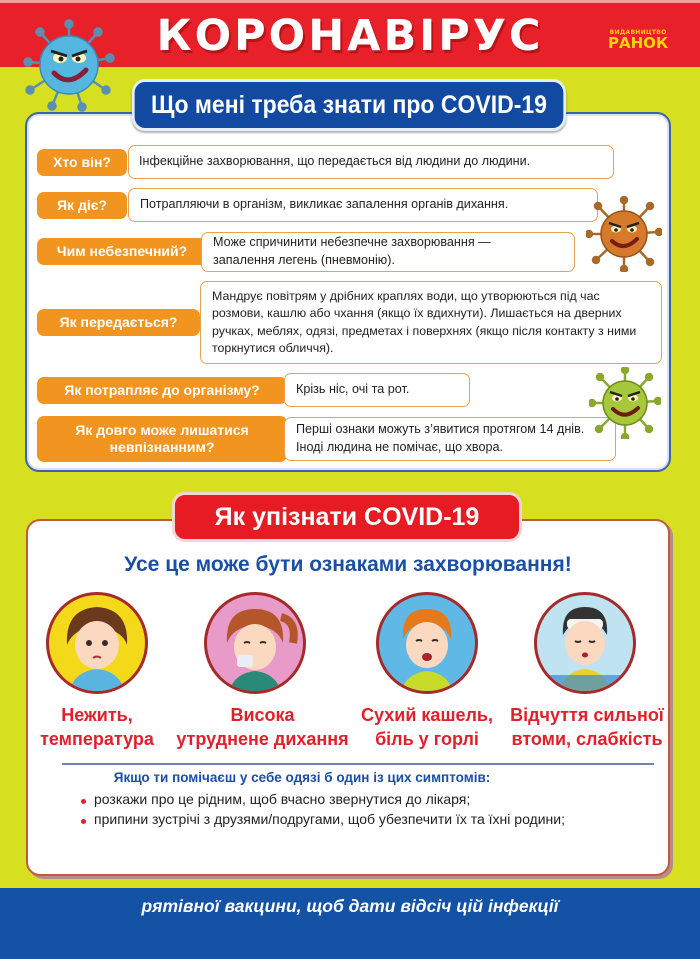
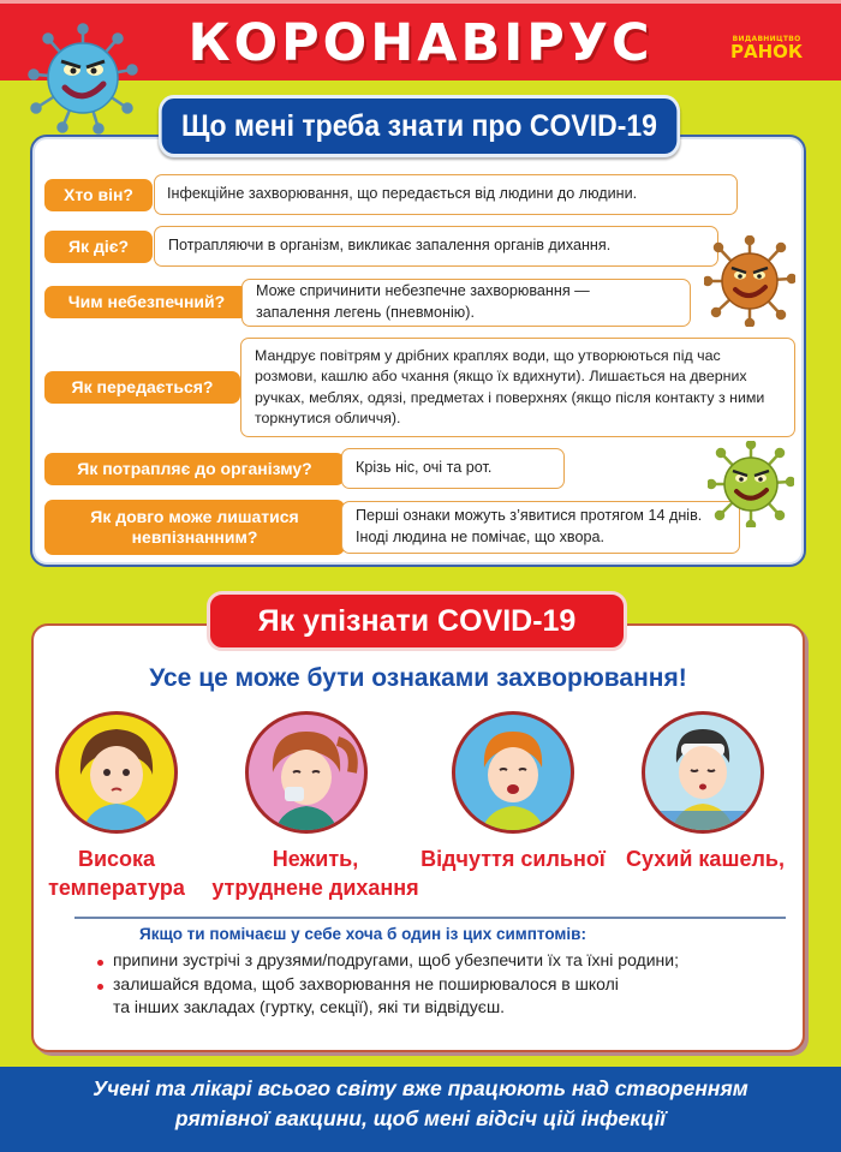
  КОРОНАВІРУС
  РАНОК
  Що мені треба знати про COVID-19
  Хто він?
  Інфекційне захворювання, що передається від людини до людини.
  Як діє?
  Потрапляючи в організм, викликає запалення органів дихання.
  Чим небезпечний?
  Може спричинити небезпечне захворювання — запалення легень (пневмонію).
  Як передається?
  Мандрує повітрям у дрібних краплях води, що утворюються під час розмови, кашлю або чхання (якщо їх вдихнути). Лишається на дверних ручках, меблях, одязі, предметах і поверхнях (якщо після контакту з ними торкнутися обличчя).
  Як потрапляє до організму?
  Крізь ніс, очі та рот.
  Як довго може лишатися невпізнанним?
  Перші ознаки можуть з’явитися протягом 14 днів. Іноді людина не помічає, що хвора.
  Як упізнати COVID-19
  Усе це може бути ознаками захворювання!
- Нежить,
+ Висока
  температура
- Висока
+ Нежить,
  утруднене дихання
- Сухий кашель,
+ Відчуття сильної
- біль у горлі
- Відчуття сильної
+ Сухий кашель,
- втоми, слабкість
- Якщо ти помічаєш у себе одязі б один із цих симптомів:
+ Якщо ти помічаєш у себе хоча б один із цих симптомів:
- розкажи про це рідним, щоб вчасно звернутися до лікаря;
  припини зустрічі з друзями/подругами, щоб убезпечити їх та їхні родини;
+ залишайся вдома, щоб захворювання не поширювалося в школі
+ та інших закладах (гуртку, секції), які ти відвідуєш.
+ Учені та лікарі всього світу вже працюють над створенням
- рятівної вакцини, щоб дати відсіч цій інфекції
+ рятівної вакцини, щоб мені відсіч цій інфекції
